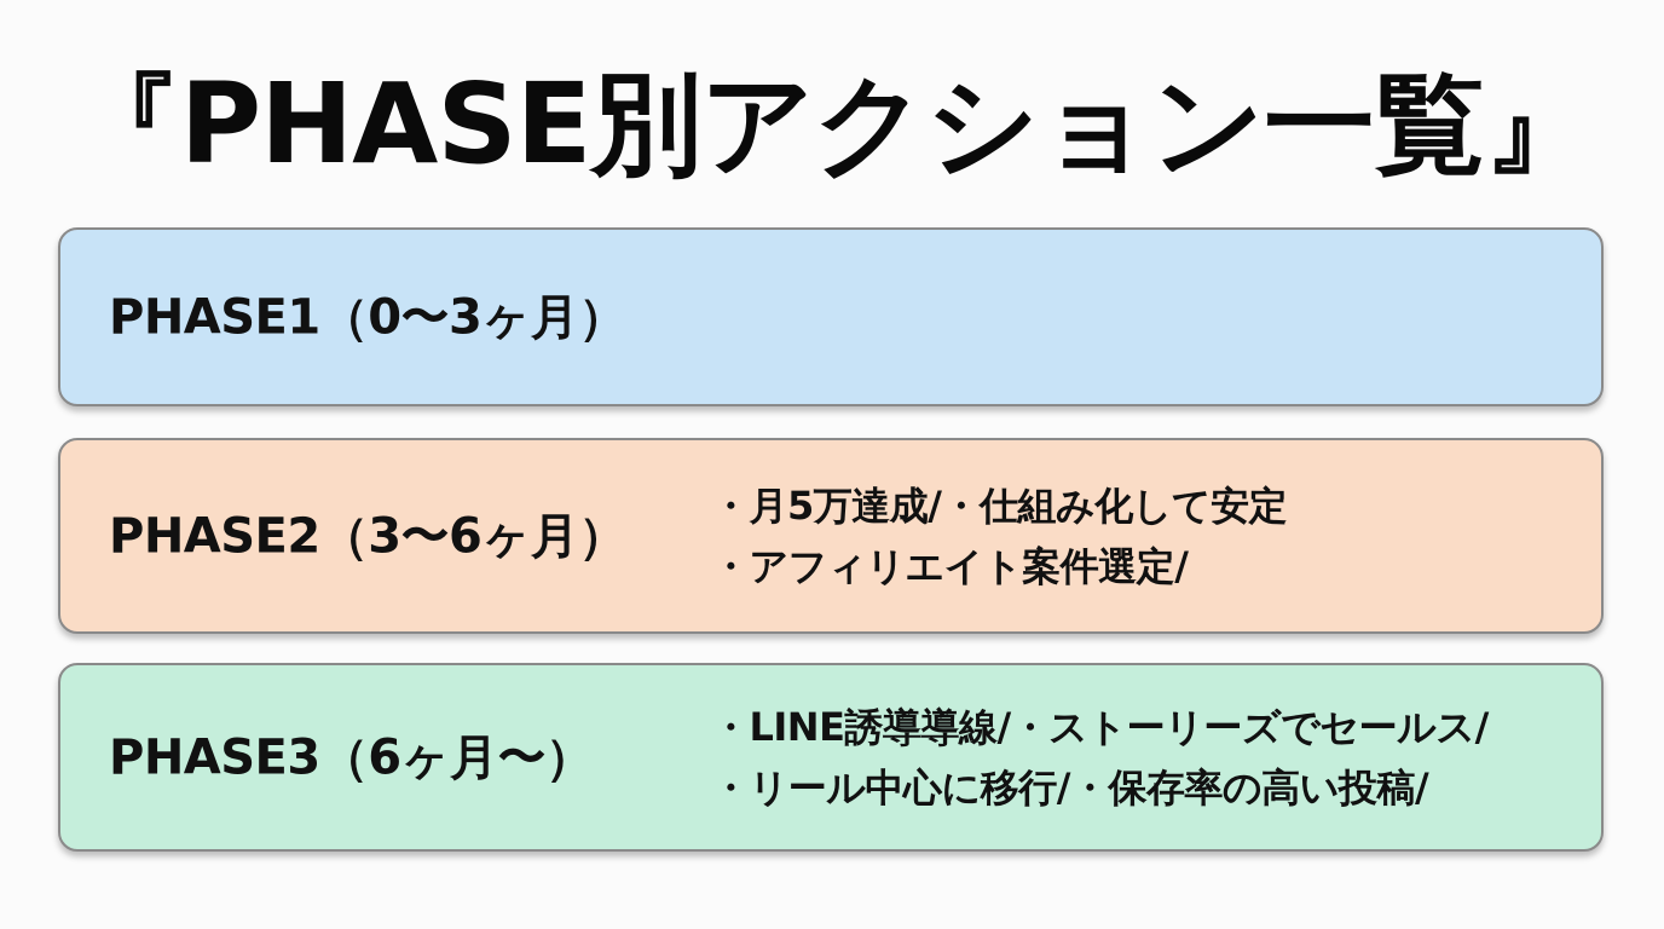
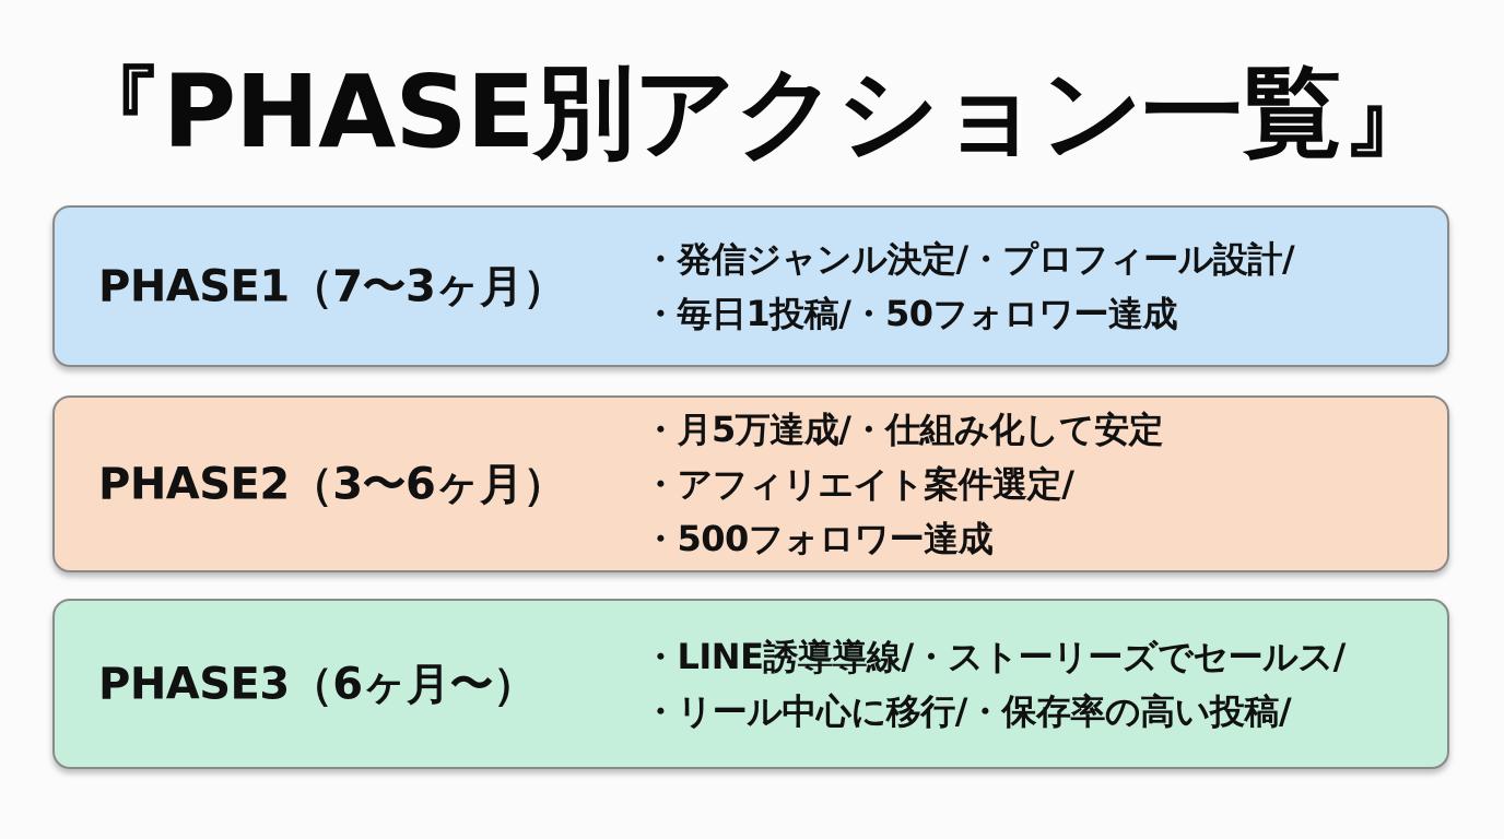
  『PHASE別アクション一覧』
- PHASE1（0〜3ヶ月）
+ PHASE1（7〜3ヶ月）
+ ・発信ジャンル決定/・プロフィール設計/
+ ・毎日1投稿/・50フォロワー達成
  PHASE2（3〜6ヶ月）
  ・月5万達成/・仕組み化して安定
  ・アフィリエイト案件選定/
+ ・500フォロワー達成
  PHASE3（6ヶ月〜）
  ・LINE誘導導線/・ストーリーズでセールス/
  ・リール中心に移行/・保存率の高い投稿/
